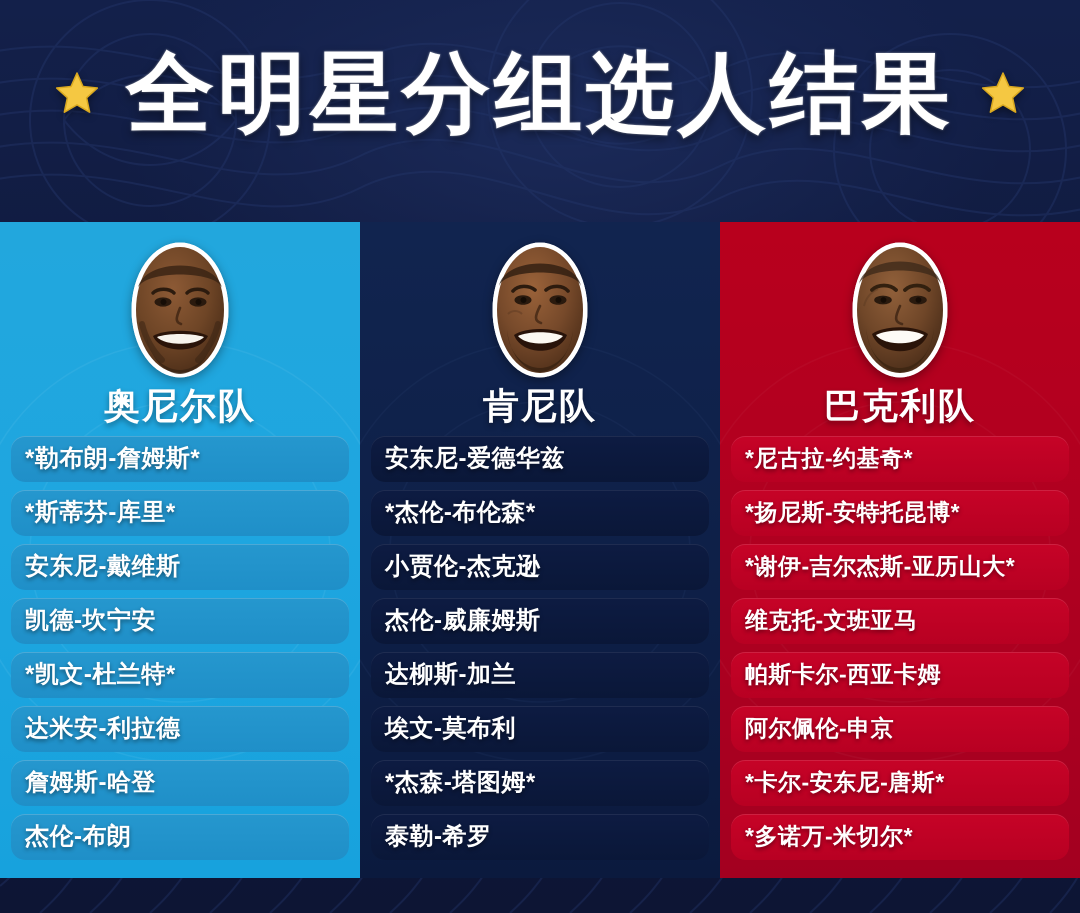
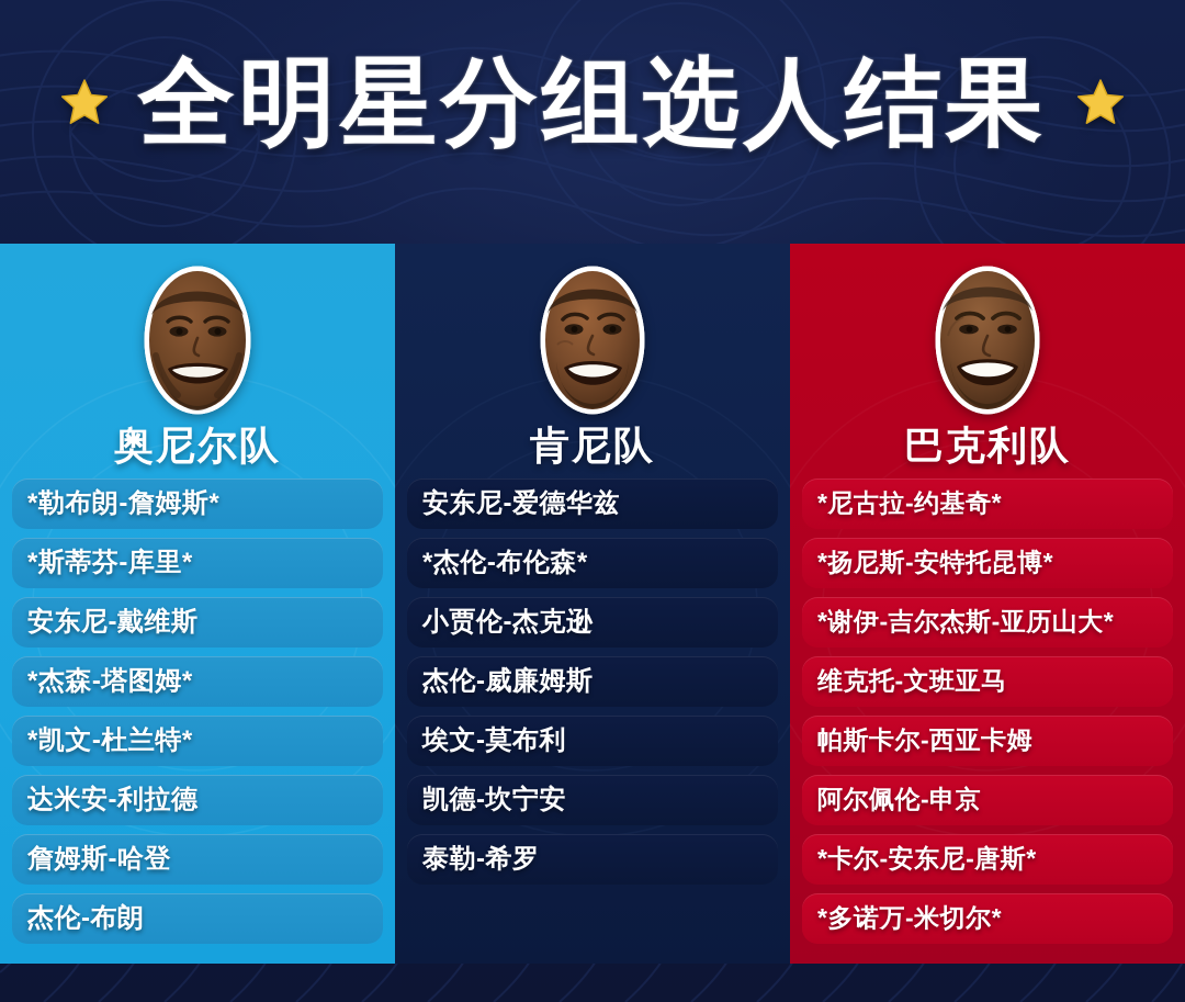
  全明星分组选人结果
  奥尼尔队
  *勒布朗-詹姆斯*
  *斯蒂芬-库里*
  安东尼-戴维斯
- 凯德-坎宁安
+ *杰森-塔图姆*
  *凯文-杜兰特*
  达米安-利拉德
  詹姆斯-哈登
  杰伦-布朗
  肯尼队
  安东尼-爱德华兹
  *杰伦-布伦森*
  小贾伦-杰克逊
  杰伦-威廉姆斯
- 达柳斯-加兰
  埃文-莫布利
- *杰森-塔图姆*
+ 凯德-坎宁安
  泰勒-希罗
  巴克利队
  *尼古拉-约基奇*
  *扬尼斯-安特托昆博*
  *谢伊-吉尔杰斯-亚历山大*
  维克托-文班亚马
  帕斯卡尔-西亚卡姆
  阿尔佩伦-申京
  *卡尔-安东尼-唐斯*
  *多诺万-米切尔*
